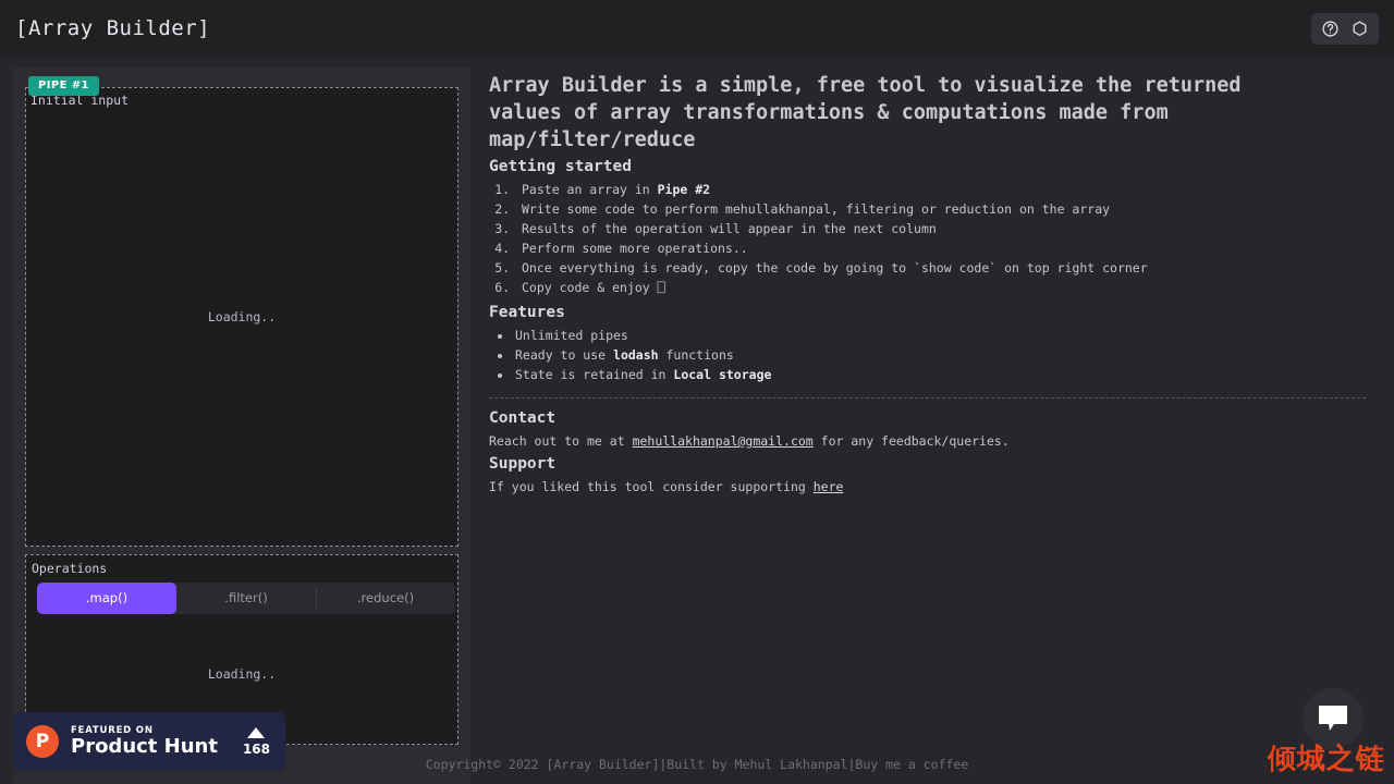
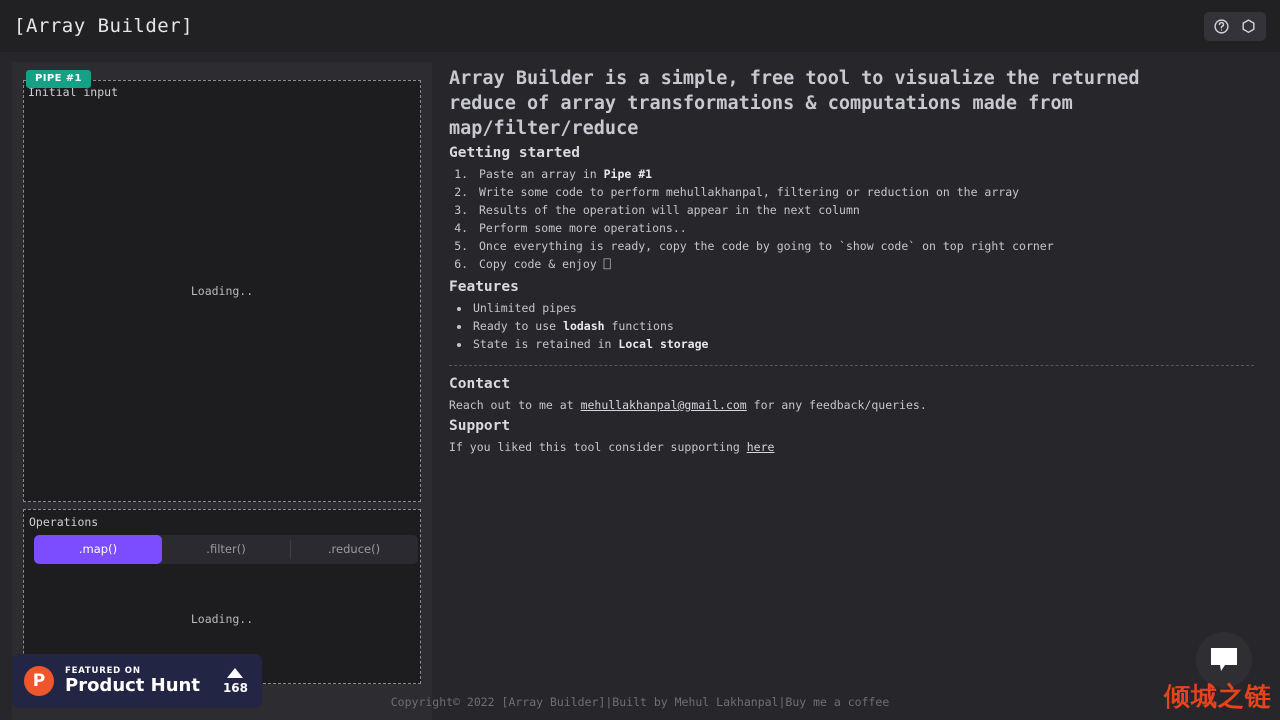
  [Array Builder]
  PIPE #1
  Initial input
  Loading..
  Operations
  .map()
  .filter()
  .reduce()
  Loading..
- Array Builder is a simple, free tool to visualize the returned values of array transformations & computations made from map/filter/reduce
+ Array Builder is a simple, free tool to visualize the returned reduce of array transformations & computations made from map/filter/reduce
  Getting started
- Paste an array in Pipe #2
+ Paste an array in Pipe #1
  Write some code to perform mehullakhanpal, filtering or reduction on the array
  Results of the operation will appear in the next column
  Perform some more operations..
  Once everything is ready, copy the code by going to `show code` on top right corner
  Copy code & enjoy ⎕
  Features
  Unlimited pipes
  Ready to use lodash functions
  State is retained in Local storage
  Contact
  Reach out to me at mehullakhanpal@gmail.com for any feedback/queries.
  Support
  If you liked this tool consider supporting here
  P
  FEATURED ON
  Product Hunt
  168
  Copyright© 2022 [Array Builder]|Built by Mehul Lakhanpal|Buy me a coffee
  倾城之链
